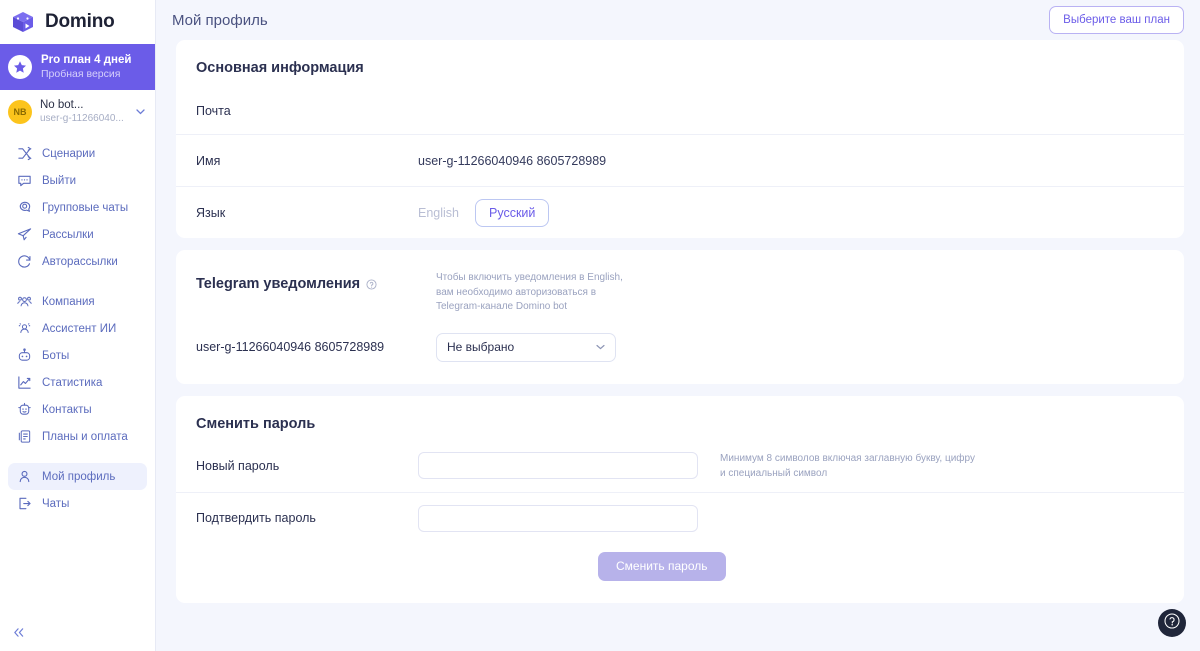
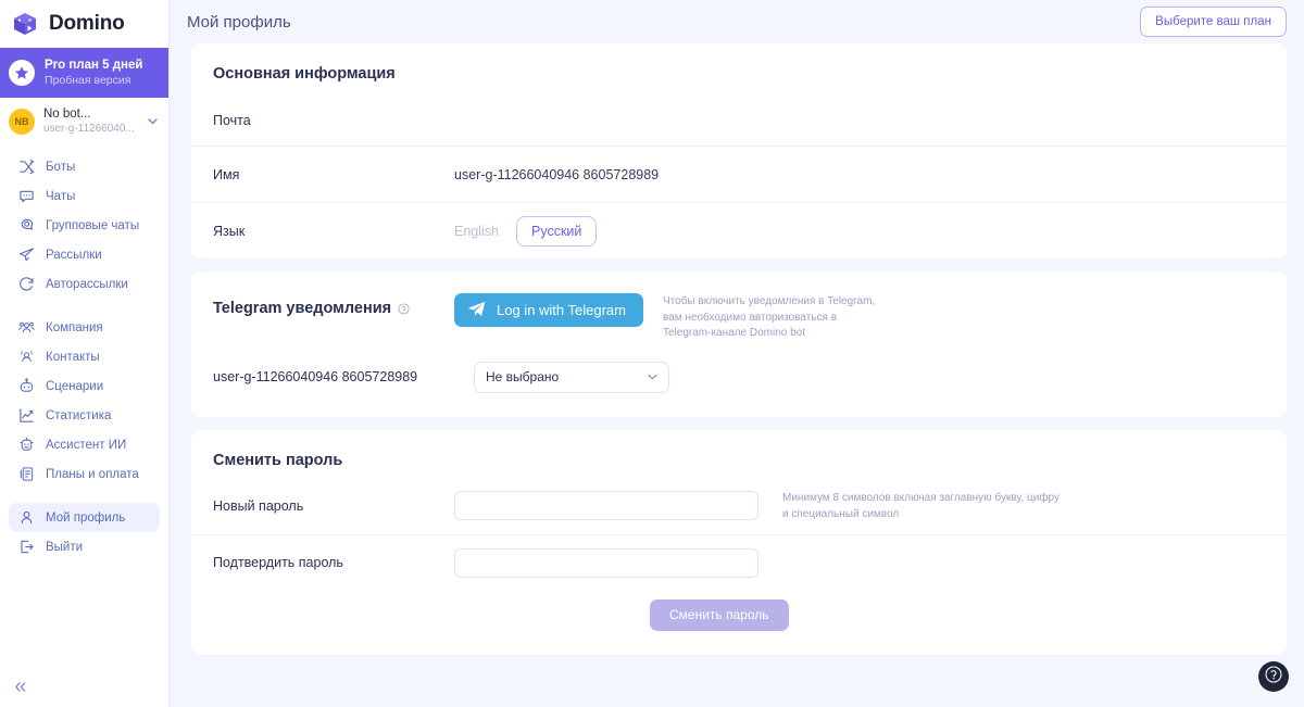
  Domino
- Pro план 4 дней
+ Pro план 5 дней
  Пробная версия
  NB
  No bot...
  user-g-11266040...
- Сценарии
+ Боты
- Выйти
+ Чаты
  Групповые чаты
  Рассылки
  Авторассылки
  Компания
- Ассистент ИИ
+ Контакты
- Боты
+ Сценарии
  Статистика
- Контакты
+ Ассистент ИИ
  Планы и оплата
  Мой профиль
- Чаты
+ Выйти
  Мой профиль
  Выберите ваш план
  Основная информация
  Почта
  Имя
  user-g-11266040946 8605728989
  Язык
  English
  Русский
  Telegram уведомления
+ Log in with Telegram
- Чтобы включить уведомления в English, вам необходимо авторизоваться в Telegram-канале Domino bot
+ Чтобы включить уведомления в Telegram, вам необходимо авторизоваться в Telegram-канале Domino bot
  user-g-11266040946 8605728989
  Не выбрано
  Сменить пароль
  Новый пароль
  Минимум 8 символов включая заглавную букву, цифру и специальный символ
  Подтвердить пароль
  Сменить пароль
